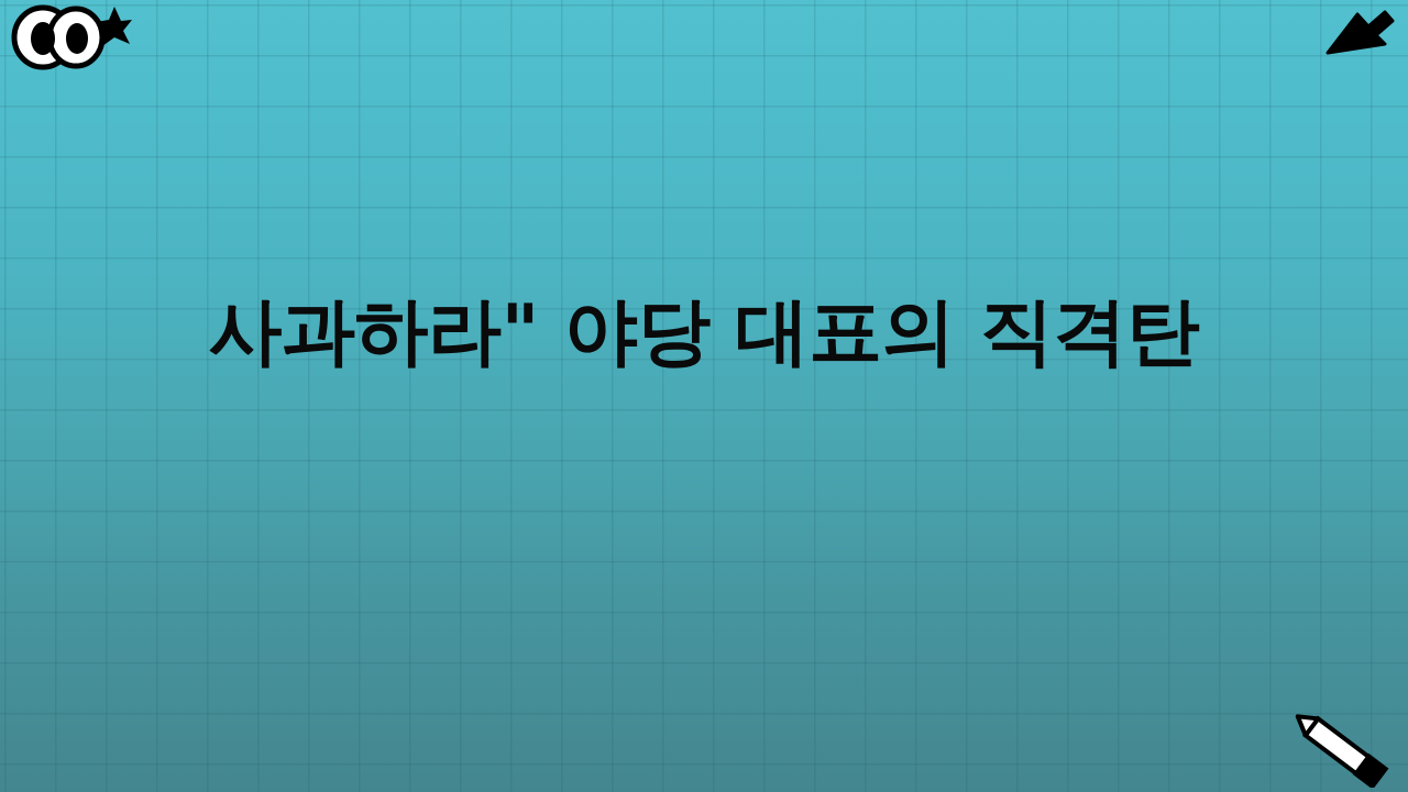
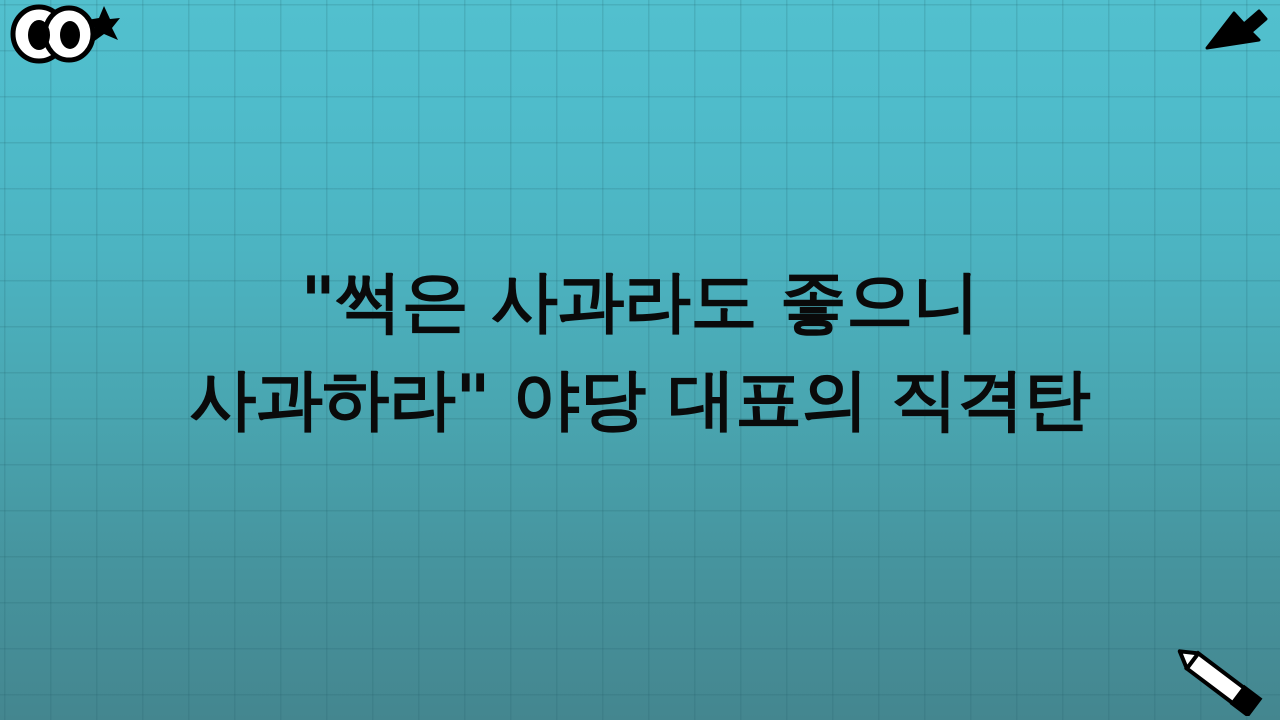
+ "썩은 사과라도 좋으니
  사과하라" 야당 대표의 직격탄
